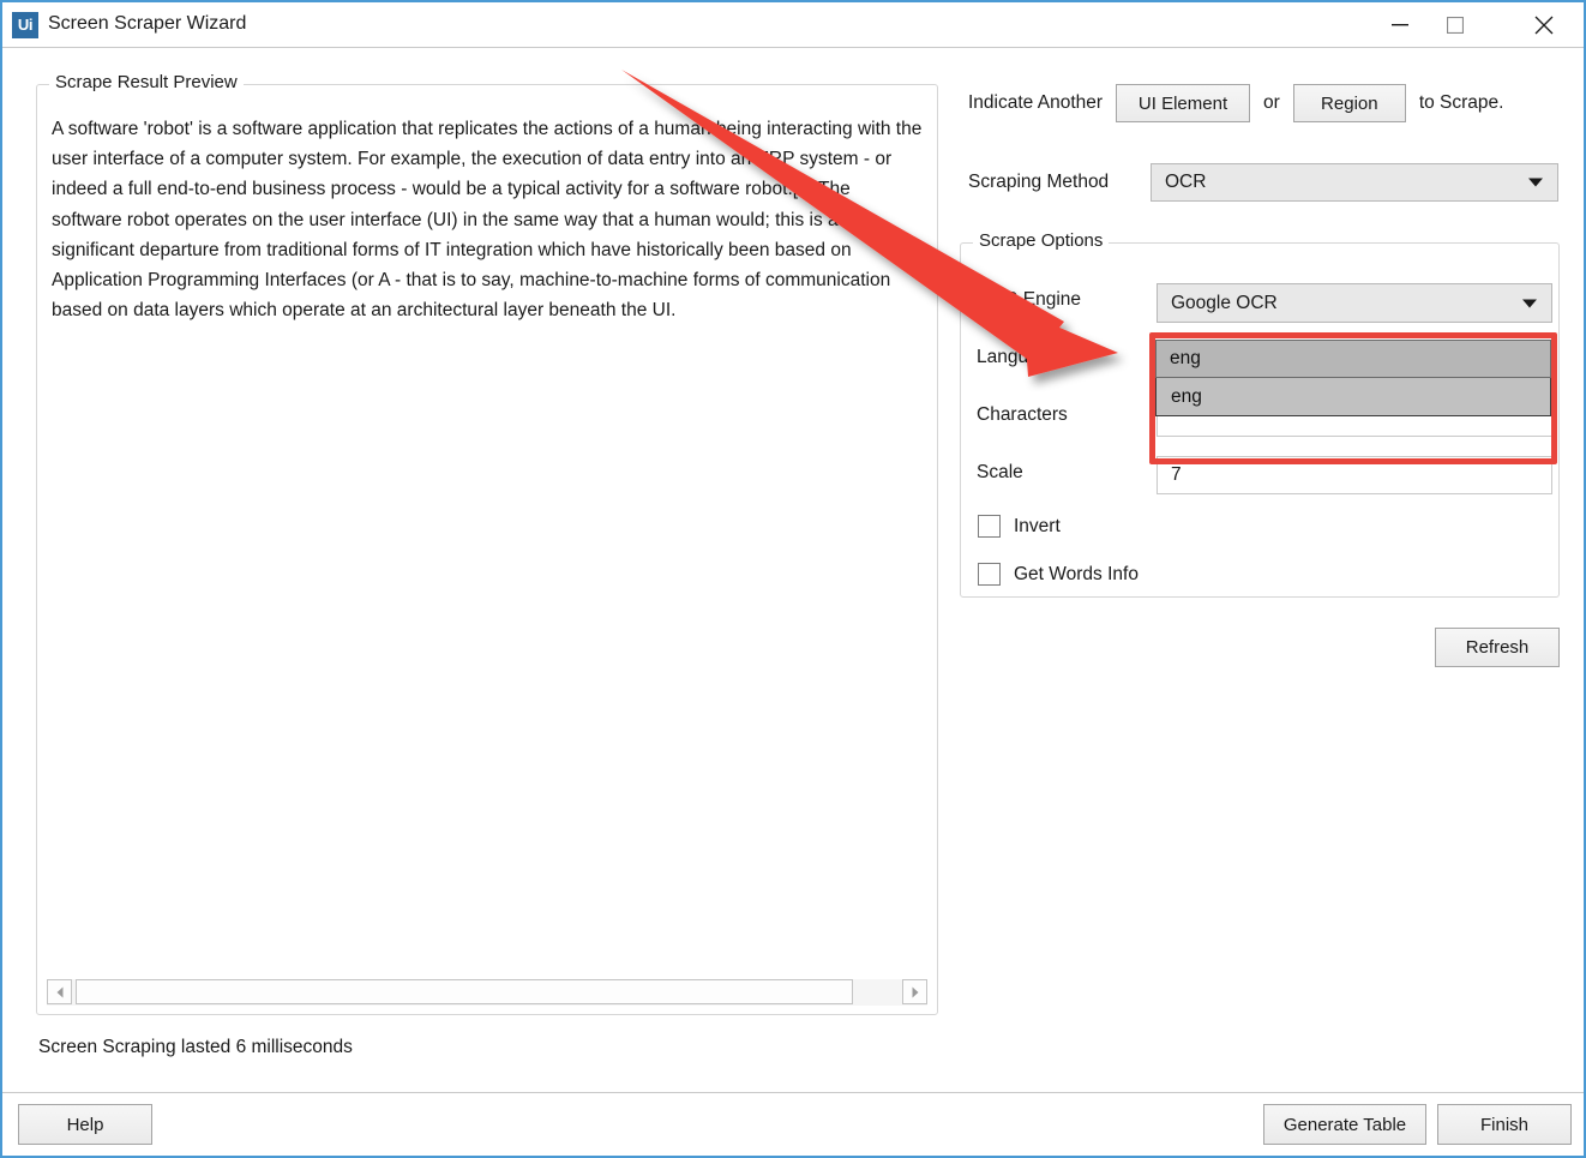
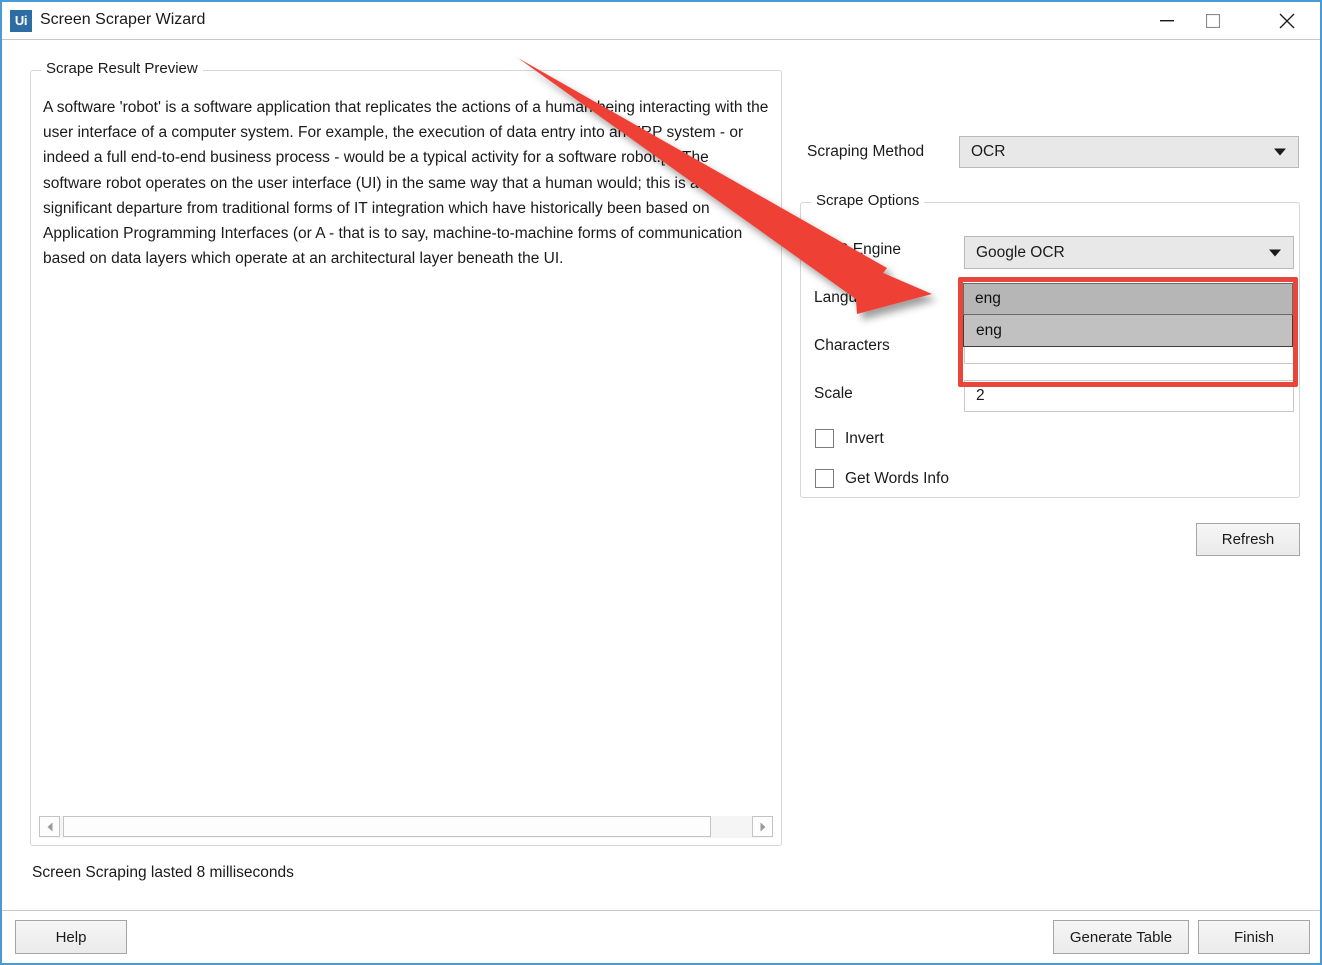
  Ui
  Screen Scraper Wizard
  Scrape Result Preview
  A software 'robot' is a software application that replicates the actions of a humaeing interacting with the user interface of a computer system. For example, the execution of data entry into anP system - or indeed a full end-to-end business process - would be a typical activity for a software robothe software robot operates on the user interface (UI) in the same way that a human would; this is significant departure from traditional forms of IT integration which have historically been based on Application Programming Interfaces (or A - that is to say, machine-to-machine forms of communication based on data layers which operate at an architectural layer beneath the UI.
- Screen Scraping lasted 6 milliseconds
+ Screen Scraping lasted 8 milliseconds
- Indicate Another
- UI Element
- or
- Region
- to Scrape.
  Scraping Method
  OCR
  Scrape Options
  Google OCR
  Characters
  Scale
- 7
+ 2
  Invert
  Get Words Info
  eng
  eng
  Refresh
  Help
  Generate Table
  Finish
